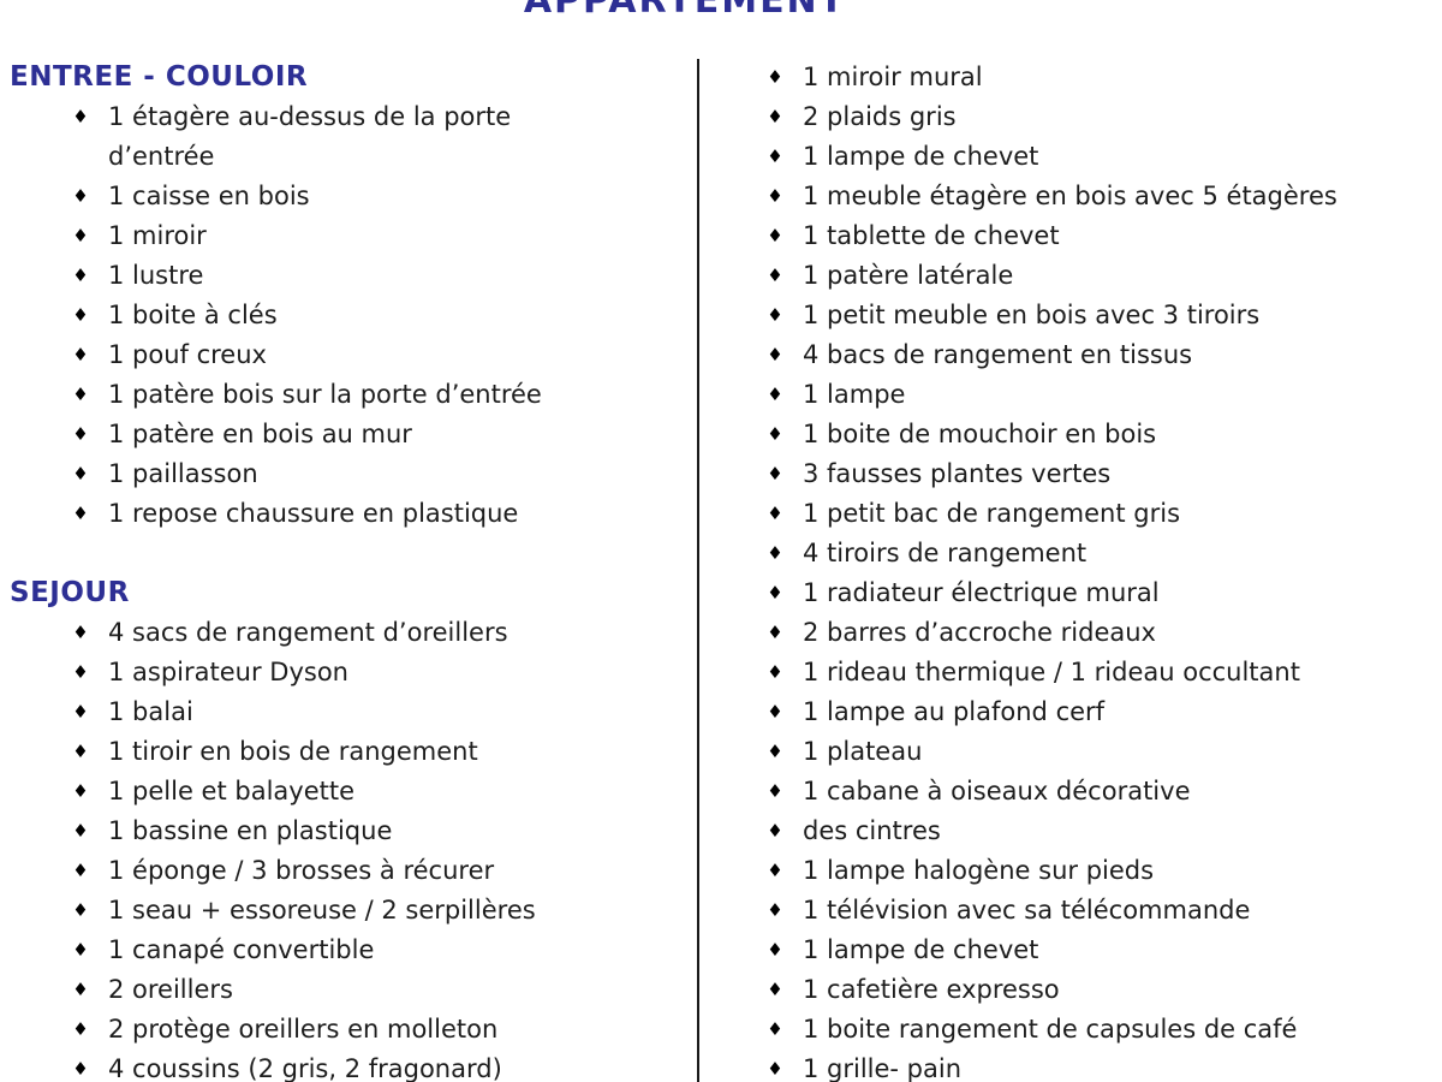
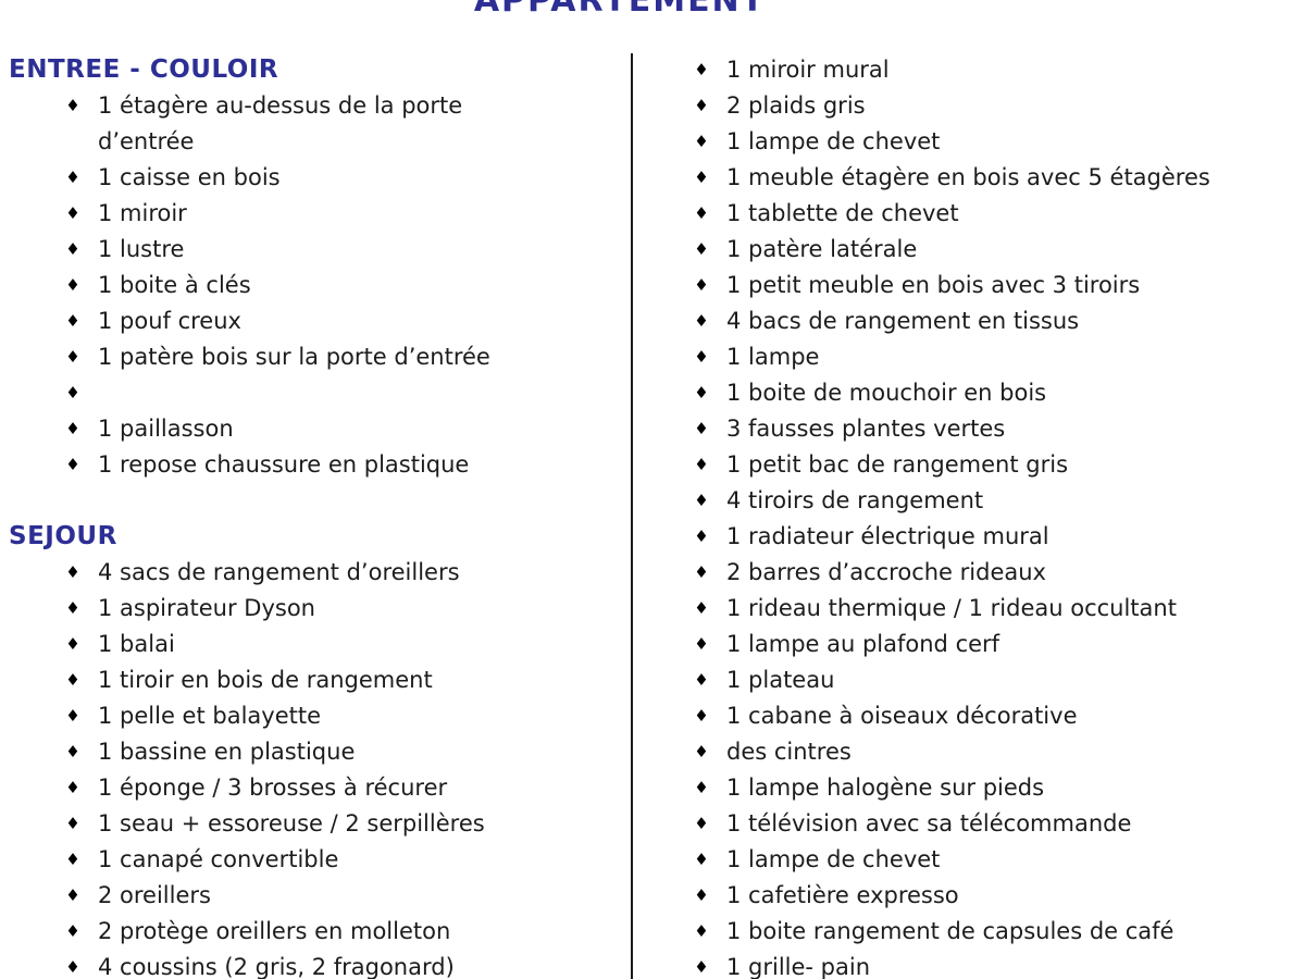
  APPARTEMENT
  ENTREE - COULOIR
  ♦
  1 étagère au-dessus de la porte
  d’entrée
  ♦
  1 caisse en bois
  ♦
  1 miroir
  ♦
  1 lustre
  ♦
  1 boite à clés
  ♦
  1 pouf creux
  ♦
  1 patère bois sur la porte d’entrée
  ♦
- 1 patère en bois au mur
  ♦
  1 paillasson
  ♦
  1 repose chaussure en plastique
  SEJOUR
  ♦
  4 sacs de rangement d’oreillers
  ♦
  1 aspirateur Dyson
  ♦
  1 balai
  ♦
  1 tiroir en bois de rangement
  ♦
  1 pelle et balayette
  ♦
  1 bassine en plastique
  ♦
  1 éponge / 3 brosses à récurer
  ♦
  1 seau + essoreuse / 2 serpillères
  ♦
  1 canapé convertible
  ♦
  2 oreillers
  ♦
  2 protège oreillers en molleton
  ♦
  4 coussins (2 gris, 2 fragonard)
  ♦
  1 miroir mural
  ♦
  2 plaids gris
  ♦
  1 lampe de chevet
  ♦
  1 meuble étagère en bois avec 5 étagères
  ♦
  1 tablette de chevet
  ♦
  1 patère latérale
  ♦
  1 petit meuble en bois avec 3 tiroirs
  ♦
  4 bacs de rangement en tissus
  ♦
  1 lampe
  ♦
  1 boite de mouchoir en bois
  ♦
  3 fausses plantes vertes
  ♦
  1 petit bac de rangement gris
  ♦
  4 tiroirs de rangement
  ♦
  1 radiateur électrique mural
  ♦
  2 barres d’accroche rideaux
  ♦
  1 rideau thermique / 1 rideau occultant
  ♦
  1 lampe au plafond cerf
  ♦
  1 plateau
  ♦
  1 cabane à oiseaux décorative
  ♦
  des cintres
  ♦
  1 lampe halogène sur pieds
  ♦
  1 télévision avec sa télécommande
  ♦
  1 lampe de chevet
  ♦
  1 cafetière expresso
  ♦
  1 boite rangement de capsules de café
  ♦
  1 grille- pain
